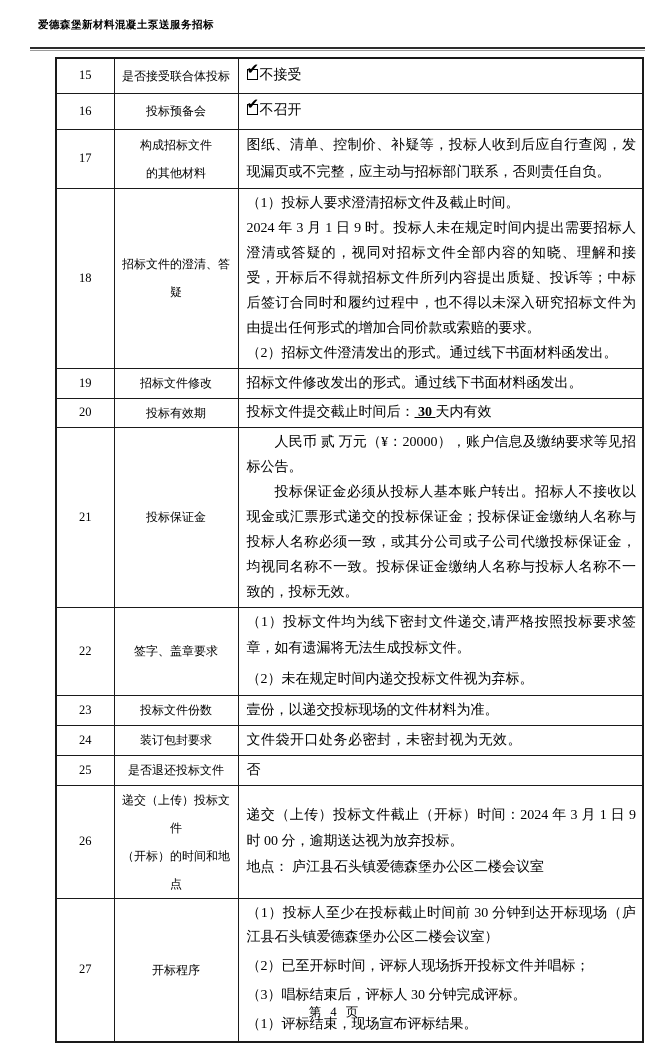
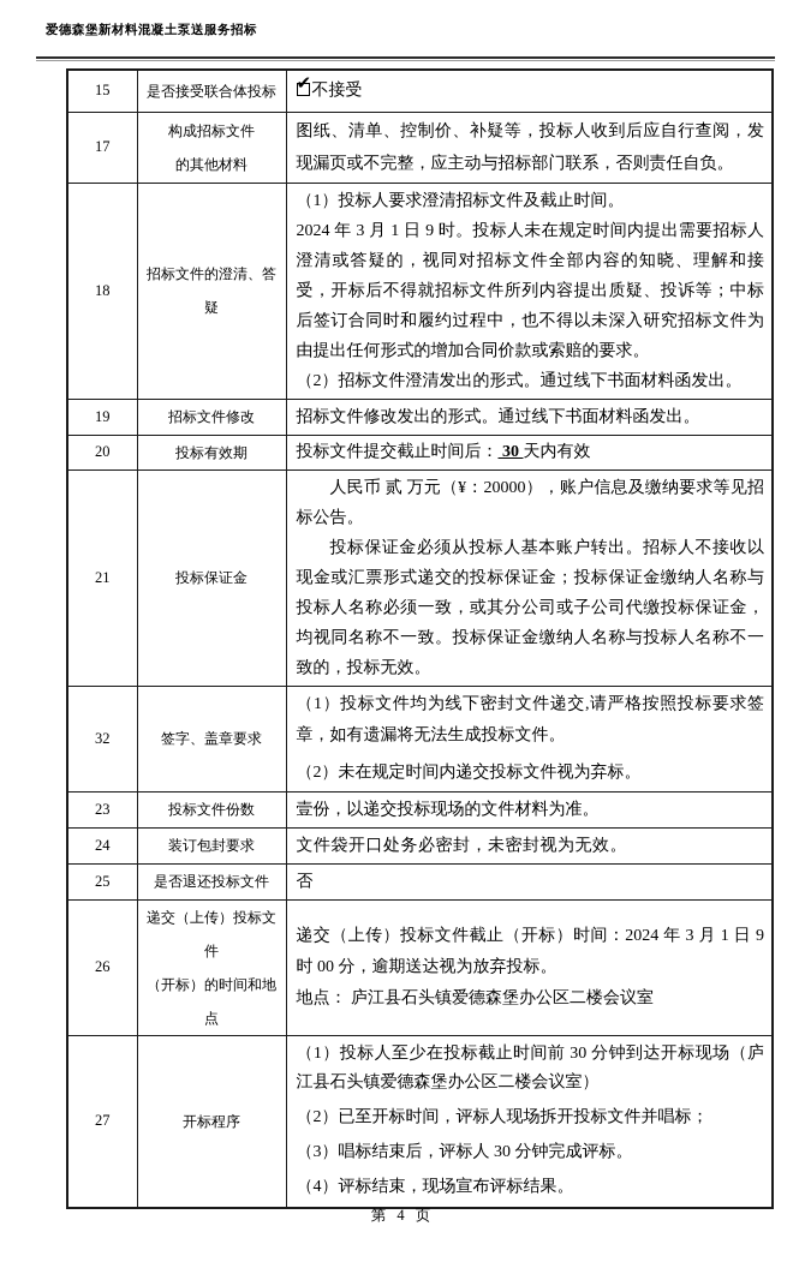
  爱德森堡新材料混凝土泵送服务招标
  15	是否接受联合体投标	✔不接受
- 16	投标预备会	✔不召开
  17	构成招标文件 的其他材料	图纸、清单、控制价、补疑等，投标人收到后应自行查阅，发现漏页或不完整，应主动与招标部门联系，否则责任自负。
  18	招标文件的澄清、答疑	（1）投标人要求澄清招标文件及截止时间。 2024 年 3 月 1 日 9 时。投标人未在规定时间内提出需要招标人澄清或答疑的，视同对招标文件全部内容的知晓、理解和接受，开标后不得就招标文件所列内容提出质疑、投诉等；中标后签订合同时和履约过程中，也不得以未深入研究招标文件为由提出任何形式的增加合同价款或索赔的要求。 （2）招标文件澄清发出的形式。通过线下书面材料函发出。
  19	招标文件修改	招标文件修改发出的形式。通过线下书面材料函发出。
  20	投标有效期	投标文件提交截止时间后： 30 天内有效
  21	投标保证金	人民币 贰 万元（¥：20000），账户信息及缴纳要求等见招标公告。 投标保证金必须从投标人基本账户转出。招标人不接收以现金或汇票形式递交的投标保证金；投标保证金缴纳人名称与投标人名称必须一致，或其分公司或子公司代缴投标保证金，均视同名称不一致。投标保证金缴纳人名称与投标人名称不一致的，投标无效。
- 22	签字、盖章要求	（1）投标文件均为线下密封文件递交,请严格按照投标要求签章，如有遗漏将无法生成投标文件。 （2）未在规定时间内递交投标文件视为弃标。
+ 32	签字、盖章要求	（1）投标文件均为线下密封文件递交,请严格按照投标要求签章，如有遗漏将无法生成投标文件。 （2）未在规定时间内递交投标文件视为弃标。
  23	投标文件份数	壹份，以递交投标现场的文件材料为准。
  24	装订包封要求	文件袋开口处务必密封，未密封视为无效。
  25	是否退还投标文件	否
  26	递交（上传）投标文件 （开标）的时间和地点	递交（上传）投标文件截止（开标）时间：2024 年 3 月 1 日 9 时 00 分，逾期送达视为放弃投标。 地点： 庐江县石头镇爱德森堡办公区二楼会议室
- 27	开标程序	（1）投标人至少在投标截止时间前 30 分钟到达开标现场（庐江县石头镇爱德森堡办公区二楼会议室） （2）已至开标时间，评标人现场拆开投标文件并唱标； （3）唱标结束后，评标人 30 分钟完成评标。 （1）评标结束，现场宣布评标结果。
+ 27	开标程序	（1）投标人至少在投标截止时间前 30 分钟到达开标现场（庐江县石头镇爱德森堡办公区二楼会议室） （2）已至开标时间，评标人现场拆开投标文件并唱标； （3）唱标结束后，评标人 30 分钟完成评标。 （4）评标结束，现场宣布评标结果。
  第 4 页
